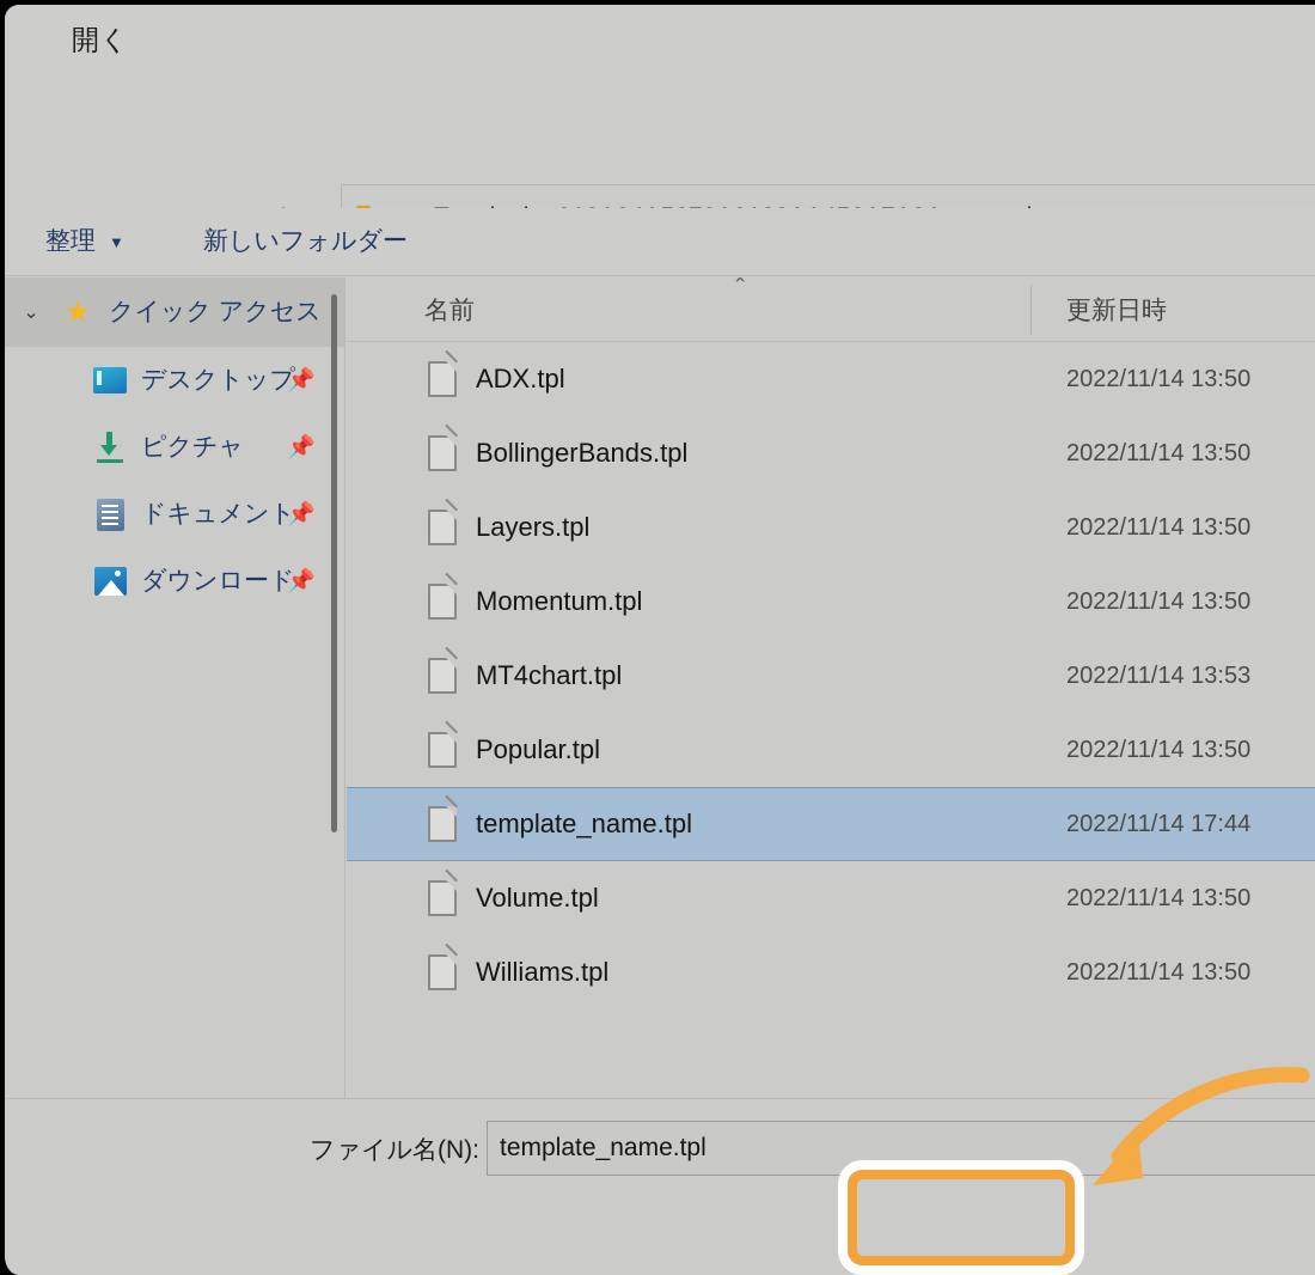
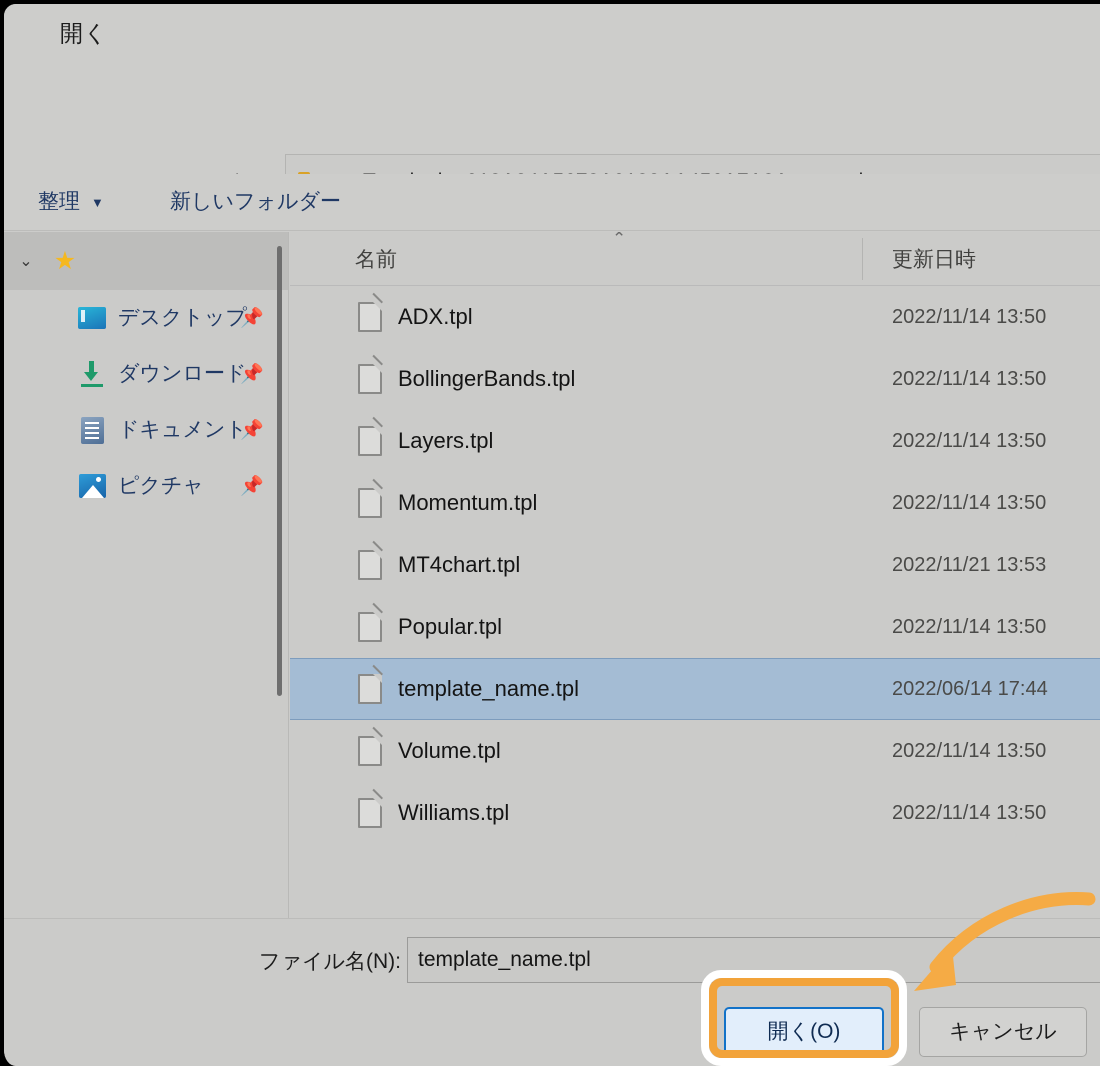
  開く
  整理
  ▼
  新しいフォルダー
  ⌄
  ★
- クイック アクセス
  デスクトップ
  📌
- ピクチャ
+ ダウンロード
  📌
  ドキュメント
  📌
- ダウンロード
+ ピクチャ
  📌
  名前
  ⌃
  更新日時
  ADX.tpl
  2022/11/14 13:50
  BollingerBands.tpl
  2022/11/14 13:50
  Layers.tpl
  2022/11/14 13:50
  Momentum.tpl
  2022/11/14 13:50
  MT4chart.tpl
- 2022/11/14 13:53
+ 2022/11/21 13:53
  Popular.tpl
  2022/11/14 13:50
  template_name.tpl
- 2022/11/14 17:44
+ 2022/06/14 17:44
  Volume.tpl
  2022/11/14 13:50
  Williams.tpl
  2022/11/14 13:50
  ファイル名(N):
  template_name.tpl
+ 開く(O)
+ キャンセル
